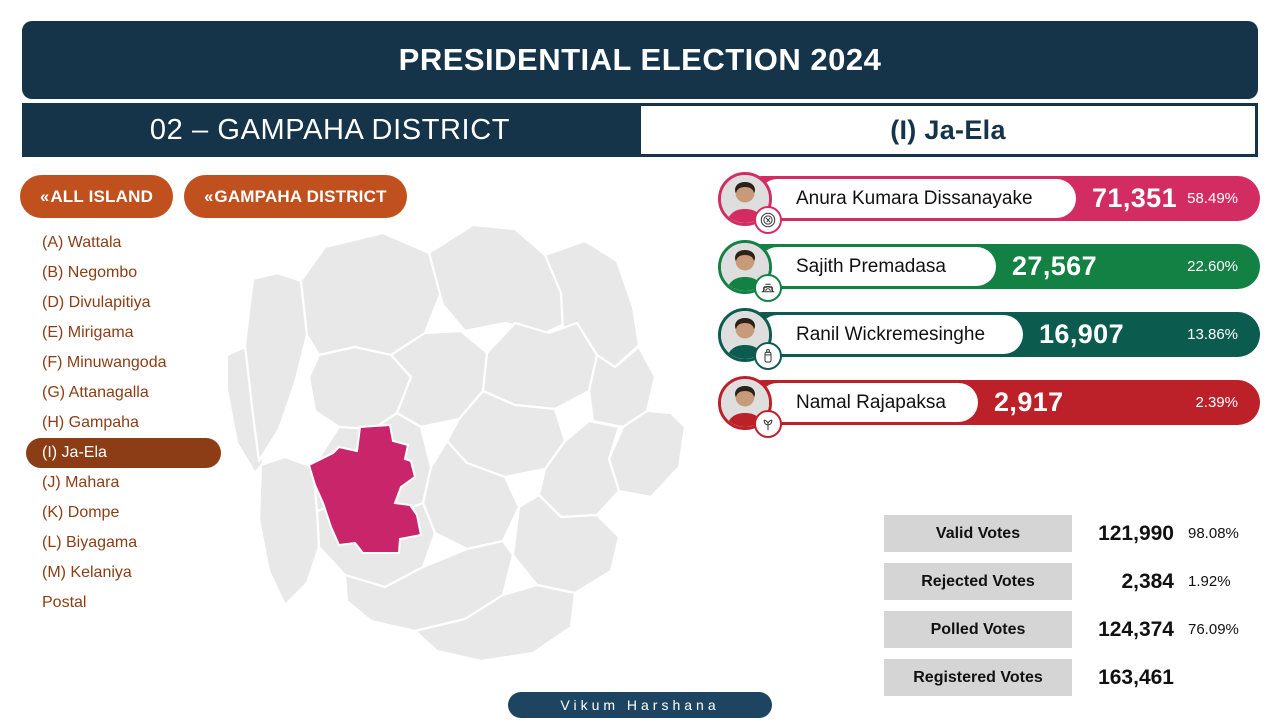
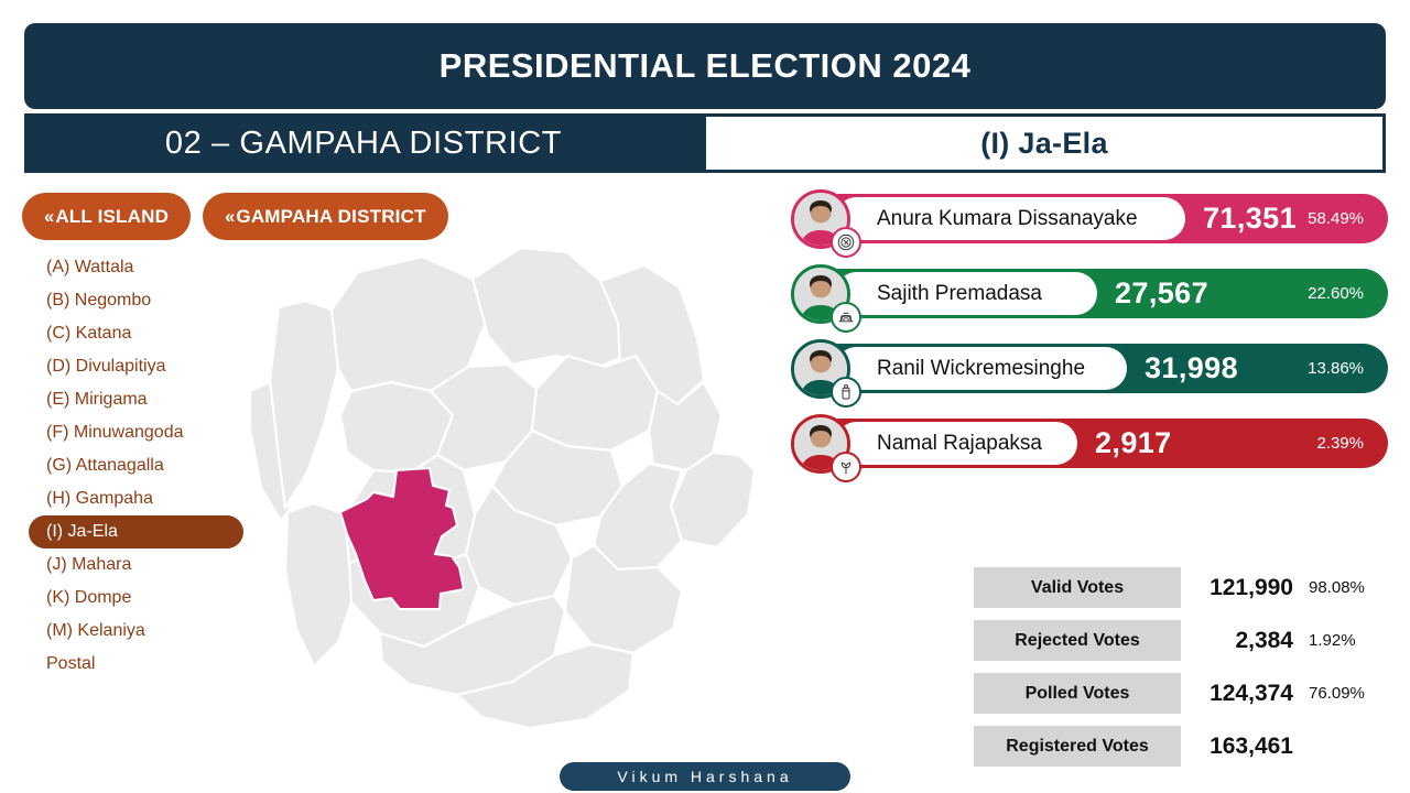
  PRESIDENTIAL ELECTION 2024
  02 – GAMPAHA DISTRICT
  (I) Ja-Ela
  ‹‹
  ALL ISLAND
  ‹‹
  GAMPAHA DISTRICT
  (A) Wattala
  (B) Negombo
+ (C) Katana
  (D) Divulapitiya
  (E) Mirigama
  (F) Minuwangoda
  (G) Attanagalla
  (H) Gampaha
  (I) Ja-Ela
  (J) Mahara
  (K) Dompe
- (L) Biyagama
  (M) Kelaniya
  Postal
  Vikum Harshana
  Anura Kumara Dissanayake
  71,351
  58.49%
  Sajith Premadasa
  27,567
  22.60%
  Ranil Wickremesinghe
- 16,907
+ 31,998
  13.86%
  Namal Rajapaksa
  2,917
  2.39%
  Valid Votes
  121,990
  98.08%
  Rejected Votes
  2,384
  1.92%
  Polled Votes
  124,374
  76.09%
  Registered Votes
  163,461
